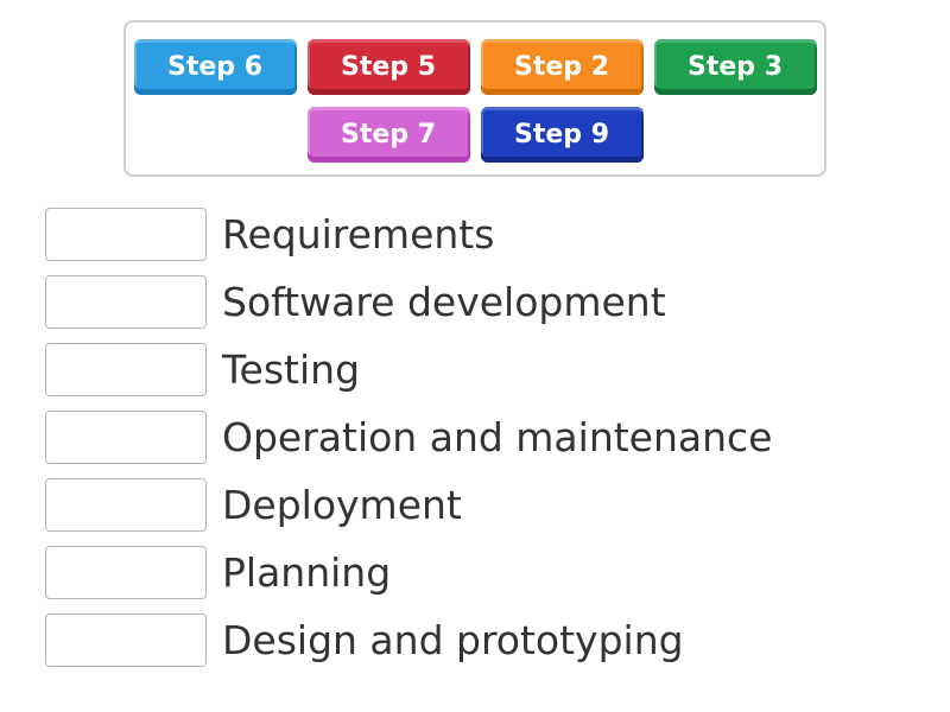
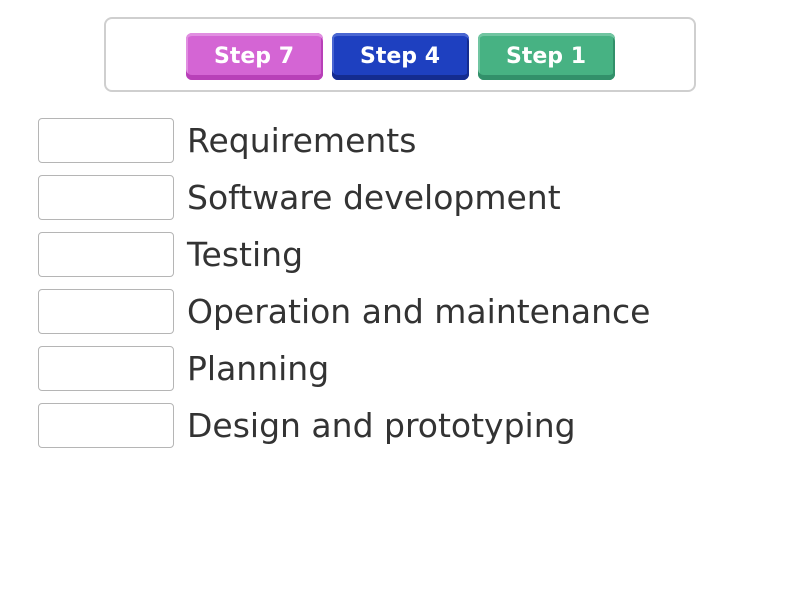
- Step 6
- Step 5
- Step 2
- Step 3
  Step 7
- Step 9
+ Step 4
+ Step 1
  Requirements
  Software development
  Testing
  Operation and maintenance
- Deployment
  Planning
  Design and prototyping
